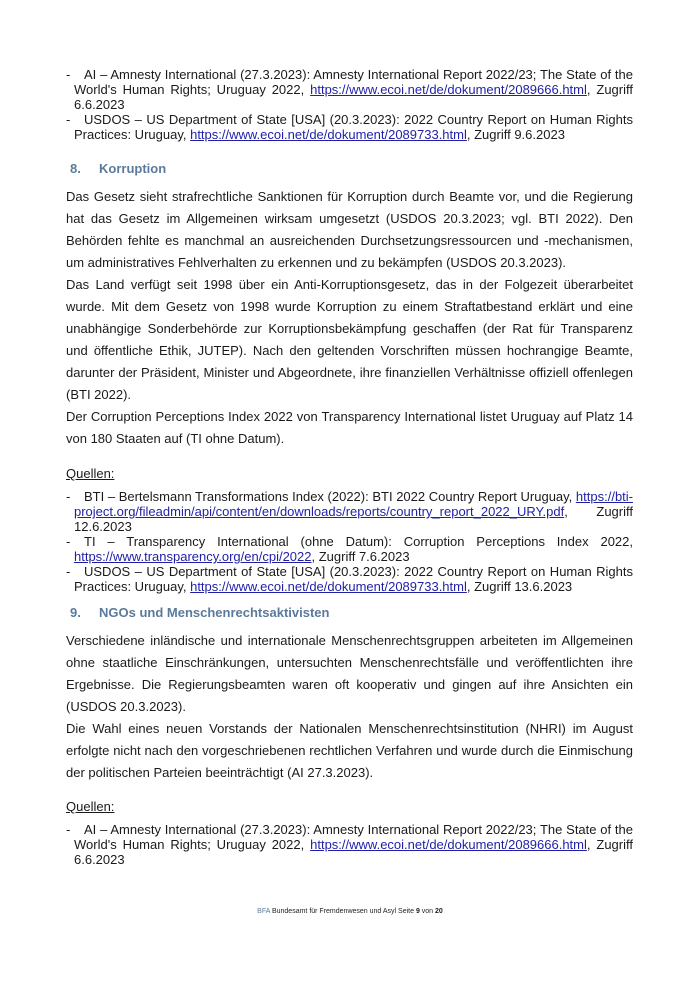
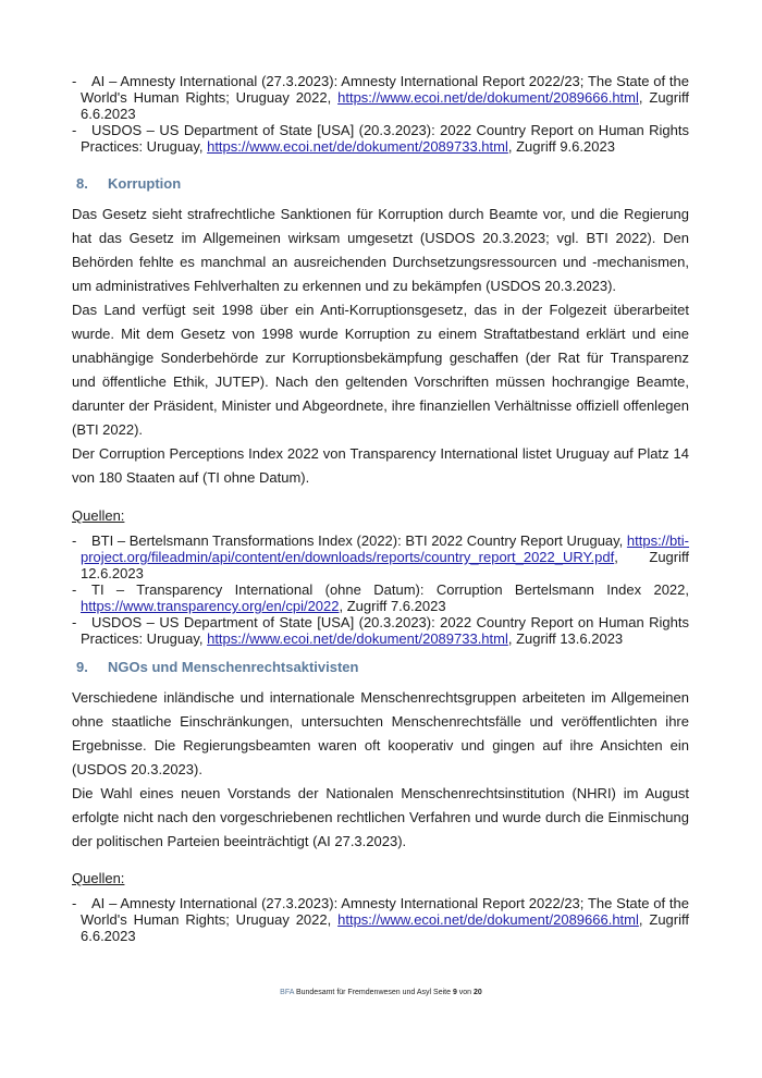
  -
  AI – Amnesty International (27.3.2023): Amnesty International Report 2022/23; The State of the World's Human Rights; Uruguay 2022, https://www.ecoi.net/de/dokument/2089666.html, Zugriff 6.6.2023
  -
  USDOS – US Department of State [USA] (20.3.2023): 2022 Country Report on Human Rights Practices: Uruguay, https://www.ecoi.net/de/dokument/2089733.html, Zugriff 9.6.2023
  8. Korruption
  Das Gesetz sieht strafrechtliche Sanktionen für Korruption durch Beamte vor, und die Regierung hat das Gesetz im Allgemeinen wirksam umgesetzt (USDOS 20.3.2023; vgl. BTI 2022). Den Behörden fehlte es manchmal an ausreichenden Durchsetzungsressourcen und -mechanismen, um administratives Fehlverhalten zu erkennen und zu bekämpfen (USDOS 20.3.2023).
  Das Land verfügt seit 1998 über ein Anti-Korruptionsgesetz, das in der Folgezeit überarbeitet wurde. Mit dem Gesetz von 1998 wurde Korruption zu einem Straftatbestand erklärt und eine unabhängige Sonderbehörde zur Korruptionsbekämpfung geschaffen (der Rat für Transparenz und öffentliche Ethik, JUTEP). Nach den geltenden Vorschriften müssen hochrangige Beamte, darunter der Präsident, Minister und Abgeordnete, ihre finanziellen Verhältnisse offiziell offenlegen (BTI 2022).
  Der Corruption Perceptions Index 2022 von Transparency International listet Uruguay auf Platz 14 von 180 Staaten auf (TI ohne Datum).
  Quellen:
  -
  BTI – Bertelsmann Transformations Index (2022): BTI 2022 Country Report Uruguay, https://bti-project.org/fileadmin/api/content/en/downloads/reports/country_report_2022_URY.pdf, Zugriff 12.6.2023
  -
- TI – Transparency International (ohne Datum): Corruption Perceptions Index 2022, https://www.transparency.org/en/cpi/2022, Zugriff 7.6.2023
+ TI – Transparency International (ohne Datum): Corruption Bertelsmann Index 2022, https://www.transparency.org/en/cpi/2022, Zugriff 7.6.2023
  -
  USDOS – US Department of State [USA] (20.3.2023): 2022 Country Report on Human Rights Practices: Uruguay, https://www.ecoi.net/de/dokument/2089733.html, Zugriff 13.6.2023
  9. NGOs und Menschenrechtsaktivisten
  Verschiedene inländische und internationale Menschenrechtsgruppen arbeiteten im Allgemeinen ohne staatliche Einschränkungen, untersuchten Menschenrechtsfälle und veröffentlichten ihre Ergebnisse. Die Regierungsbeamten waren oft kooperativ und gingen auf ihre Ansichten ein (USDOS 20.3.2023).
  Die Wahl eines neuen Vorstands der Nationalen Menschenrechtsinstitution (NHRI) im August erfolgte nicht nach den vorgeschriebenen rechtlichen Verfahren und wurde durch die Einmischung der politischen Parteien beeinträchtigt (AI 27.3.2023).
  Quellen:
  -
  AI – Amnesty International (27.3.2023): Amnesty International Report 2022/23; The State of the World's Human Rights; Uruguay 2022, https://www.ecoi.net/de/dokument/2089666.html, Zugriff 6.6.2023
